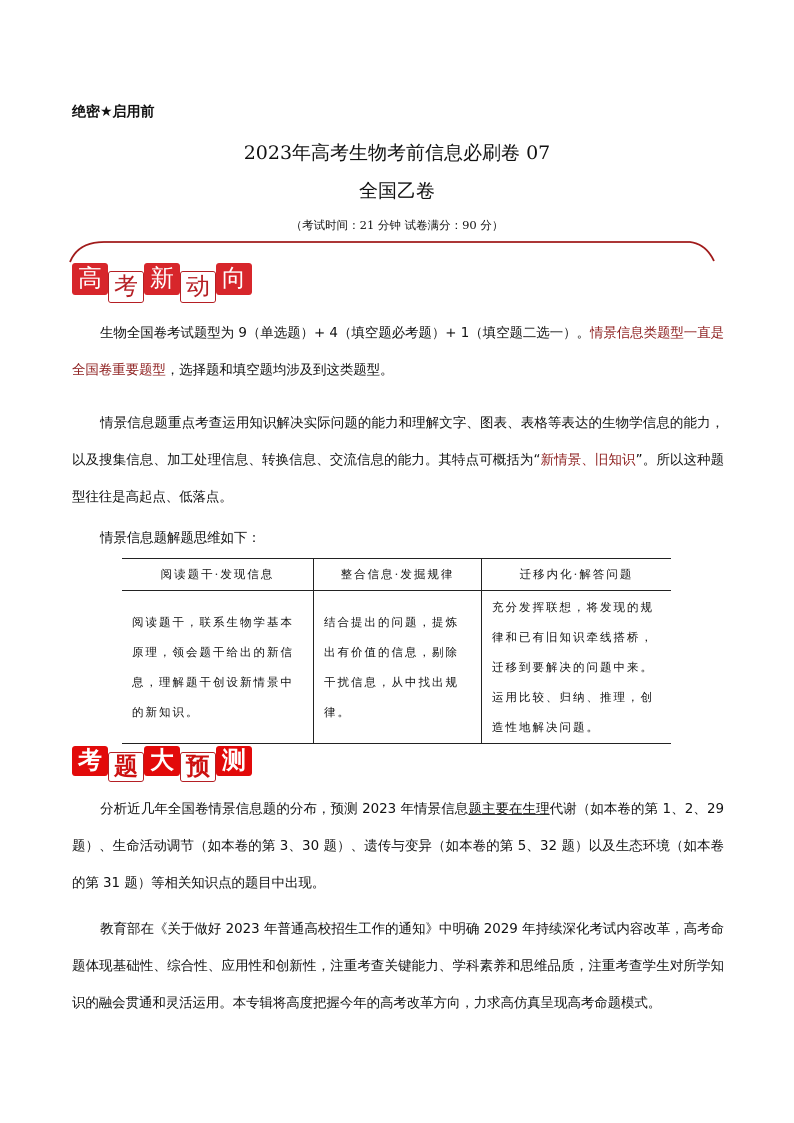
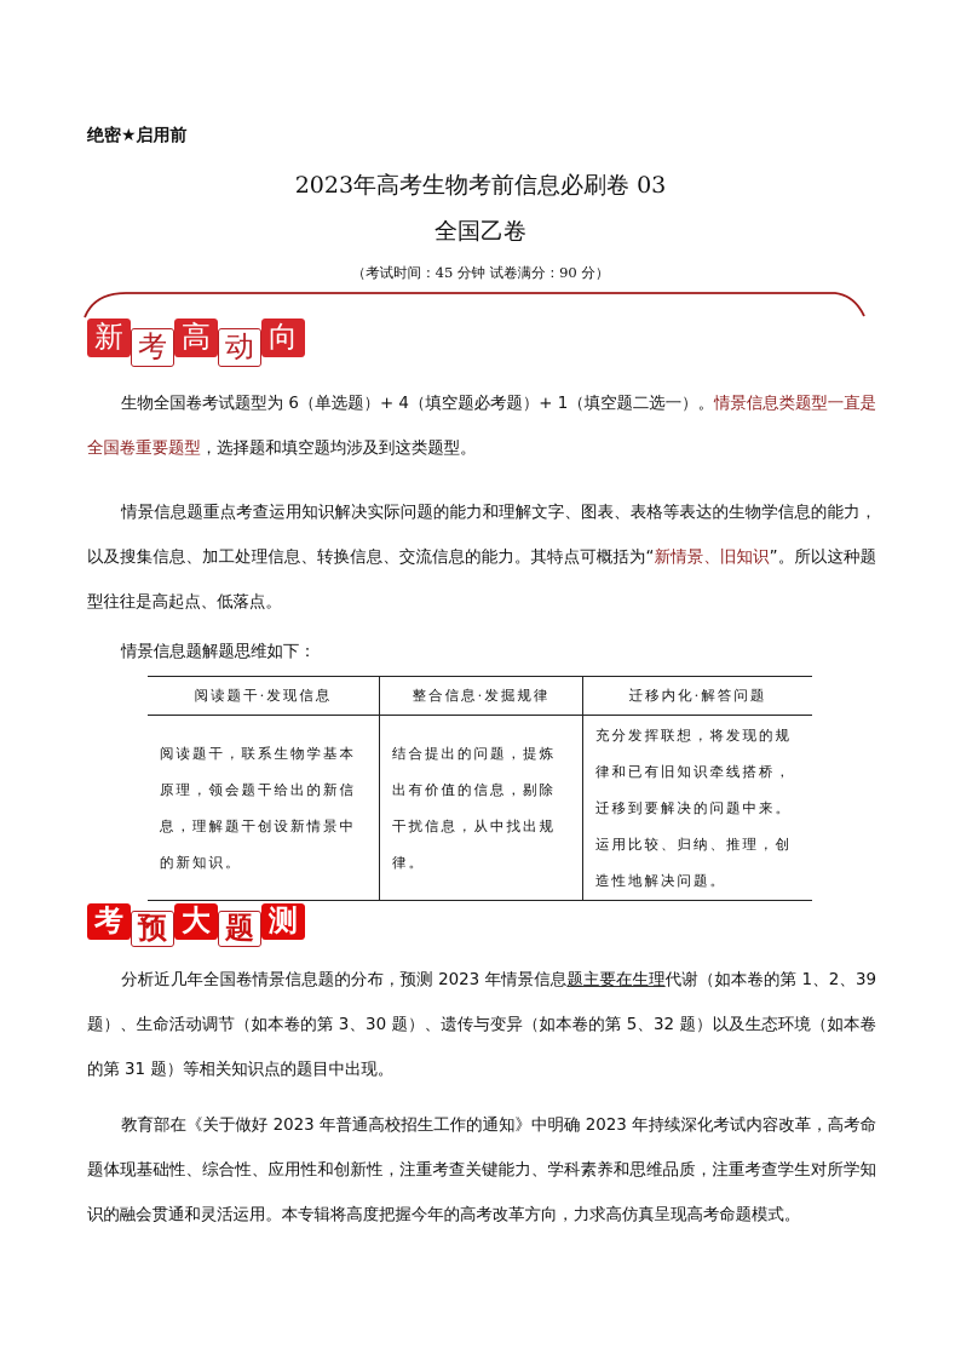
  绝密★启用前
- 2023年高考生物考前信息必刷卷 07
+ 2023年高考生物考前信息必刷卷 03
  全国乙卷
- （考试时间：21 分钟 试卷满分：90 分）
+ （考试时间：45 分钟 试卷满分：90 分）
- 高
+ 新
  考
- 新
+ 高
  动
  向
- 生物全国卷考试题型为 9（单选题）+ 4（填空题必考题）+ 1（填空题二选一）。情景信息类题型一直是全国卷重要题型，选择题和填空题均涉及到这类题型。
+ 生物全国卷考试题型为 6（单选题）+ 4（填空题必考题）+ 1（填空题二选一）。情景信息类题型一直是全国卷重要题型，选择题和填空题均涉及到这类题型。
  情景信息题重点考查运用知识解决实际问题的能力和理解文字、图表、表格等表达的生物学信息的能力，以及搜集信息、加工处理信息、转换信息、交流信息的能力。其特点可概括为“新情景、旧知识”。所以这种题型往往是高起点、低落点。
  情景信息题解题思维如下：
  阅读题干·发现信息	整合信息·发掘规律	迁移内化·解答问题
  阅读题干，联系生物学基本原理，领会题干给出的新信息，理解题干创设新情景中的新知识。	结合提出的问题，提炼出有价值的信息，剔除干扰信息，从中找出规律。	充分发挥联想，将发现的规律和已有旧知识牵线搭桥，迁移到要解决的问题中来。运用比较、归纳、推理，创造性地解决问题。
  考
- 题
+ 预
  大
- 预
+ 题
  测
- 分析近几年全国卷情景信息题的分布，预测 2023 年情景信息题主要在生理代谢（如本卷的第 1、2、29 题）、生命活动调节（如本卷的第 3、30 题）、遗传与变异（如本卷的第 5、32 题）以及生态环境（如本卷的第 31 题）等相关知识点的题目中出现。
+ 分析近几年全国卷情景信息题的分布，预测 2023 年情景信息题主要在生理代谢（如本卷的第 1、2、39 题）、生命活动调节（如本卷的第 3、30 题）、遗传与变异（如本卷的第 5、32 题）以及生态环境（如本卷的第 31 题）等相关知识点的题目中出现。
- 教育部在《关于做好 2023 年普通高校招生工作的通知》中明确 2029 年持续深化考试内容改革，高考命题体现基础性、综合性、应用性和创新性，注重考查关键能力、学科素养和思维品质，注重考查学生对所学知识的融会贯通和灵活运用。本专辑将高度把握今年的高考改革方向，力求高仿真呈现高考命题模式。
+ 教育部在《关于做好 2023 年普通高校招生工作的通知》中明确 2023 年持续深化考试内容改革，高考命题体现基础性、综合性、应用性和创新性，注重考查关键能力、学科素养和思维品质，注重考查学生对所学知识的融会贯通和灵活运用。本专辑将高度把握今年的高考改革方向，力求高仿真呈现高考命题模式。
